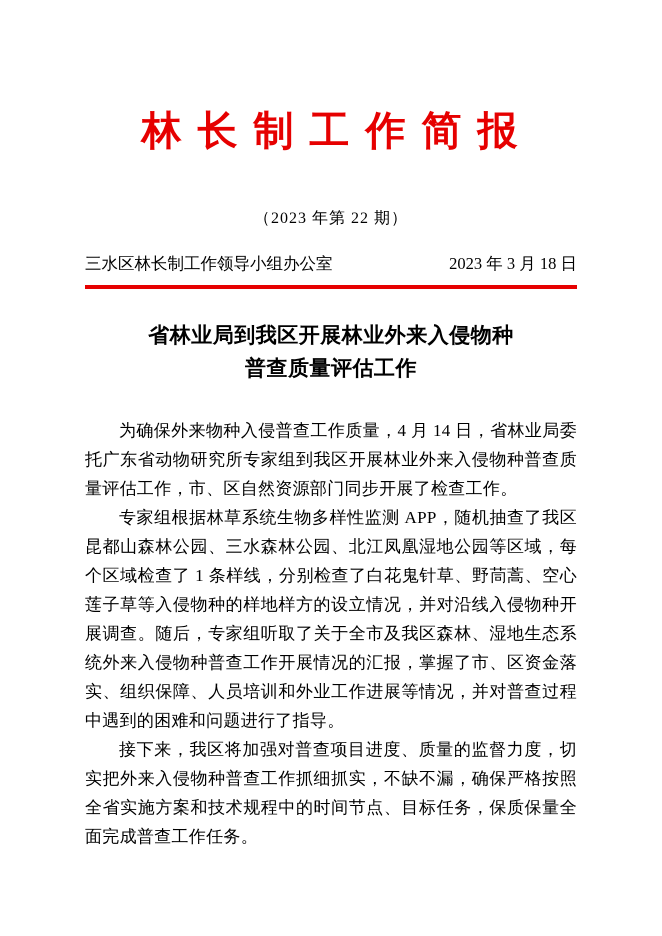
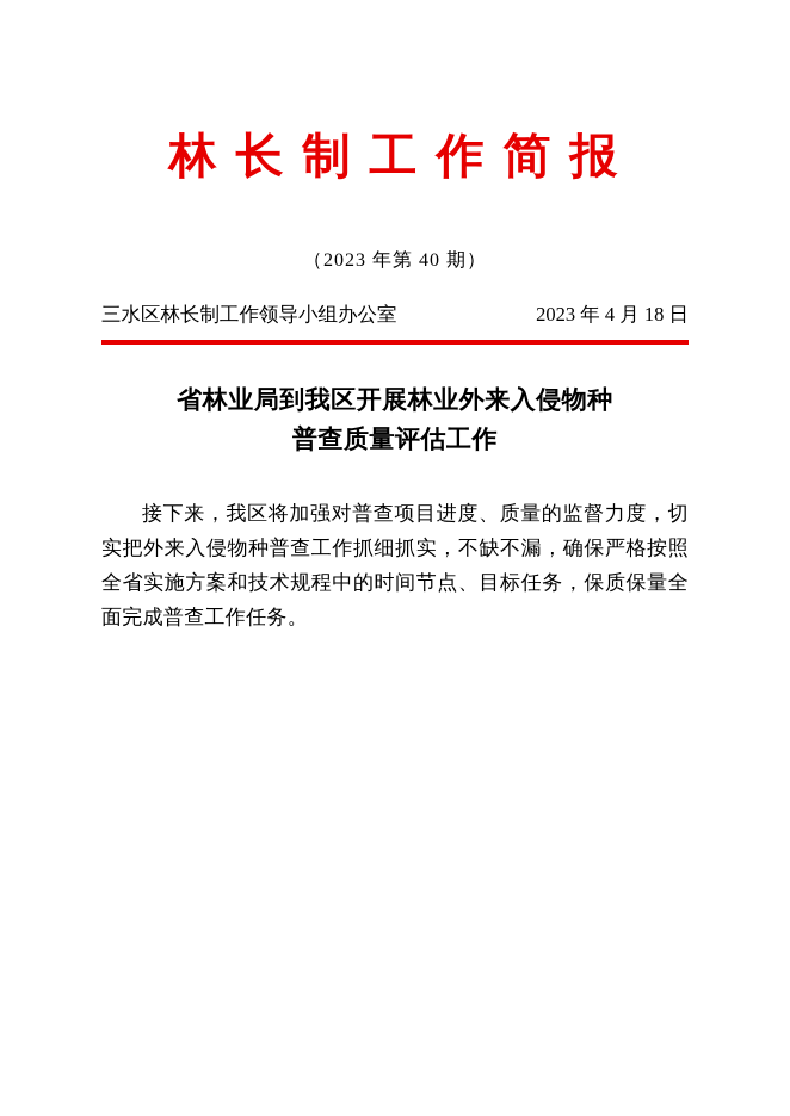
  林 长 制 工 作 简 报
- （2023 年第 22 期）
+ （2023 年第 40 期）
  三水区林长制工作领导小组办公室
- 2023 年 3 月 18 日
+ 2023 年 4 月 18 日
  省林业局到我区开展林业外来入侵物种
  普查质量评估工作
- 为确保外来物种入侵普查工作质量，4 月 14 日，省林业局委托广东省动物研究所专家组到我区开展林业外来入侵物种普查质量评估工作，市、区自然资源部门同步开展了检查工作。
- 专家组根据林草系统生物多样性监测 APP，随机抽查了我区昆都山森林公园、三水森林公园、北江凤凰湿地公园等区域，每个区域检查了 1 条样线，分别检查了白花鬼针草、野茼蒿、空心莲子草等入侵物种的样地样方的设立情况，并对沿线入侵物种开展调查。随后，专家组听取了关于全市及我区森林、湿地生态系统外来入侵物种普查工作开展情况的汇报，掌握了市、区资金落实、组织保障、人员培训和外业工作进展等情况，并对普查过程中遇到的困难和问题进行了指导。
  接下来，我区将加强对普查项目进度、质量的监督力度，切实把外来入侵物种普查工作抓细抓实，不缺不漏，确保严格按照全省实施方案和技术规程中的时间节点、目标任务，保质保量全面完成普查工作任务。
